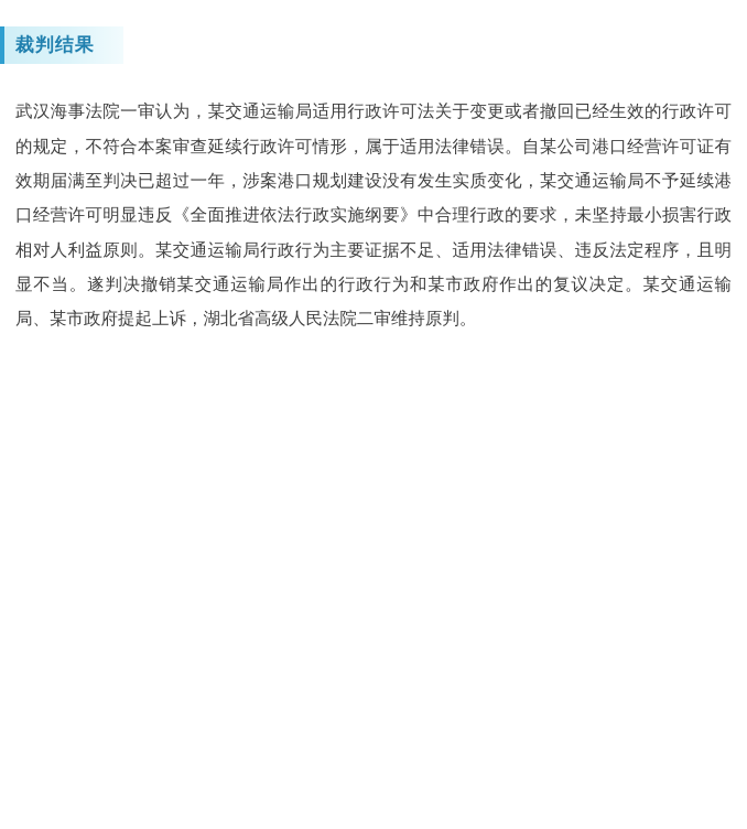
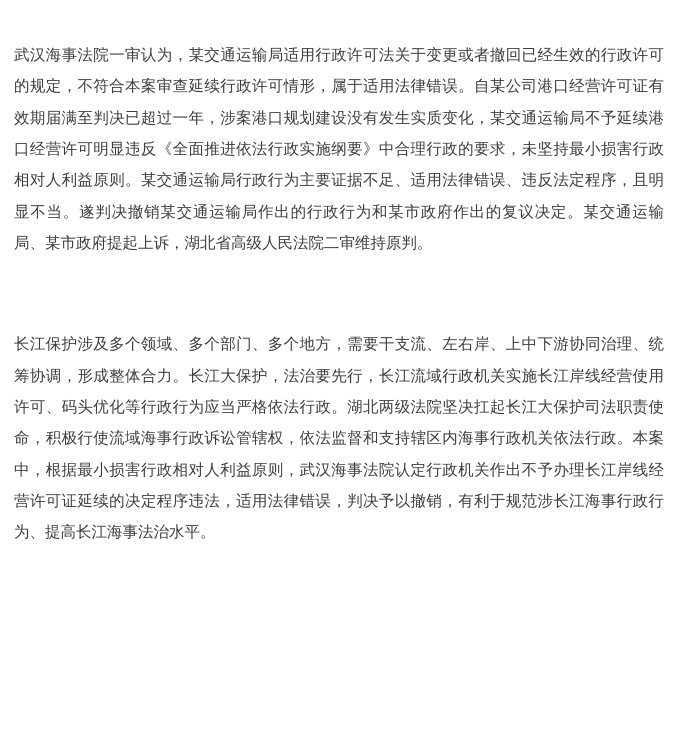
- 裁判结果
  武汉海事法院一审认为，某交通运输局适用行政许可法关于变更或者撤回已经生效的行政许可的规定，不符合本案审查延续行政许可情形，属于适用法律错误。自某公司港口经营许可证有效期届满至判决已超过一年，涉案港口规划建设没有发生实质变化，某交通运输局不予延续港口经营许可明显违反《全面推进依法行政实施纲要》中合理行政的要求，未坚持最小损害行政相对人利益原则。某交通运输局行政行为主要证据不足、适用法律错误、违反法定程序，且明显不当。遂判决撤销某交通运输局作出的行政行为和某市政府作出的复议决定。某交通运输局、某市政府提起上诉，湖北省高级人民法院二审维持原判。
+ 长江保护涉及多个领域、多个部门、多个地方，需要干支流、左右岸、上中下游协同治理、统筹协调，形成整体合力。长江大保护，法治要先行，长江流域行政机关实施长江岸线经营使用许可、码头优化等行政行为应当严格依法行政。湖北两级法院坚决扛起长江大保护司法职责使命，积极行使流域海事行政诉讼管辖权，依法监督和支持辖区内海事行政机关依法行政。本案中，根据最小损害行政相对人利益原则，武汉海事法院认定行政机关作出不予办理长江岸线经营许可证延续的决定程序违法，适用法律错误，判决予以撤销，有利于规范涉长江海事行政行为、提高长江海事法治水平。
